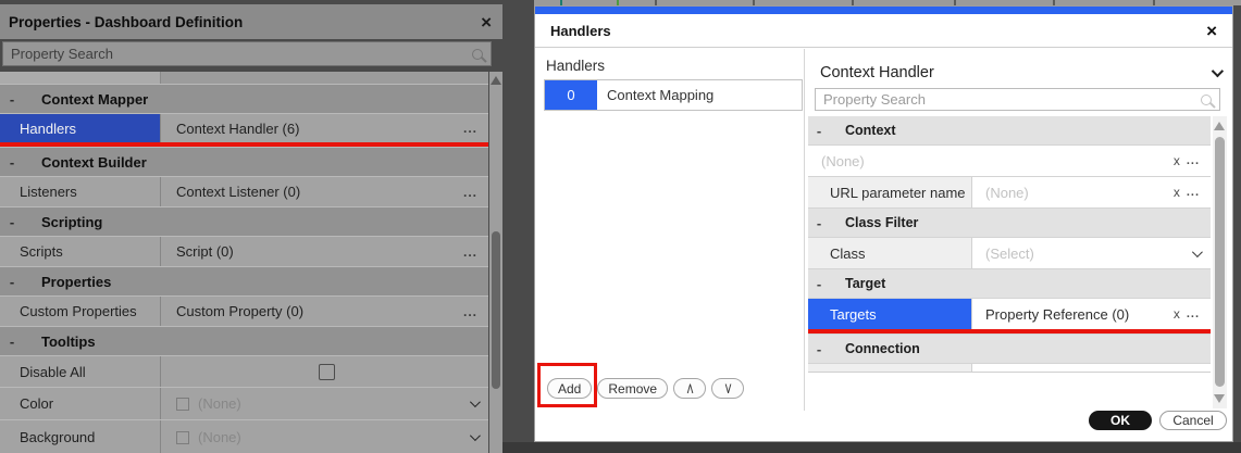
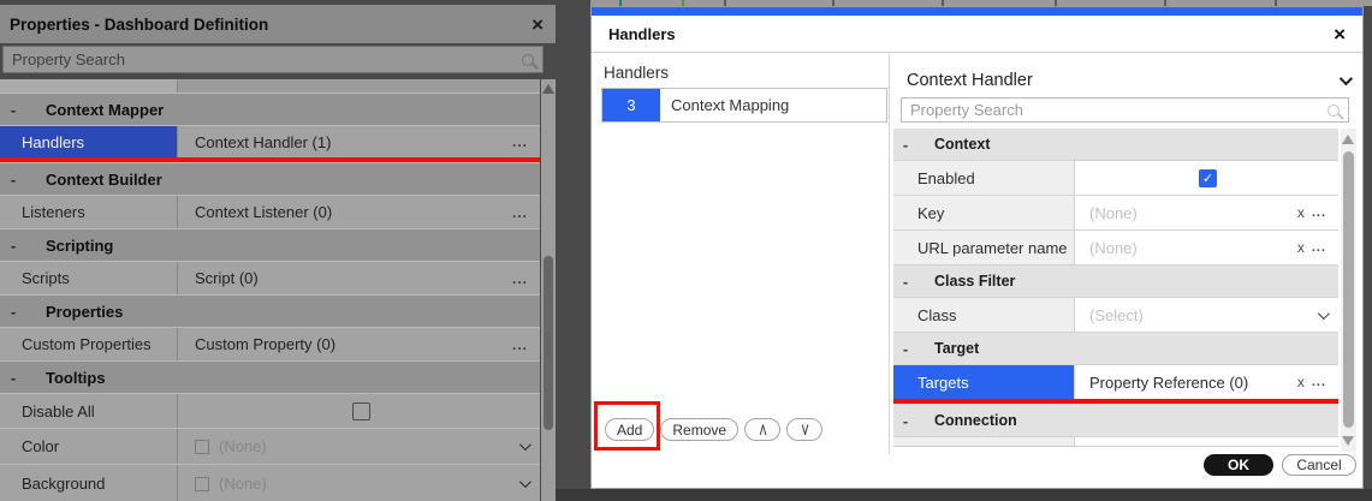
  Properties - Dashboard Definition
  ×
  Property Search
  -
  Context Mapper
  Handlers
- Context Handler (6)
+ Context Handler (1)
  ...
  -
  Context Builder
  Listeners
  Context Listener (0)
  ...
  -
  Scripting
  Scripts
  Script (0)
  ...
  -
  Properties
  Custom Properties
  Custom Property (0)
  ...
  -
  Tooltips
  Disable All
  Color
  (None)
  Background
  (None)
  Handlers
  ×
  Handlers
- 0
+ 3
  Context Mapping
  Add
  Remove
  /\
  \/
  Context Handler
  Property Search
  -
  Context
+ Enabled
+ ✓
+ Key
  (None)
  x
  ...
  URL parameter name
  (None)
  x
  ...
  -
  Class Filter
  Class
  (Select)
  -
  Target
  Targets
  Property Reference (0)
  x
  ...
  -
  Connection
  OK
  Cancel
